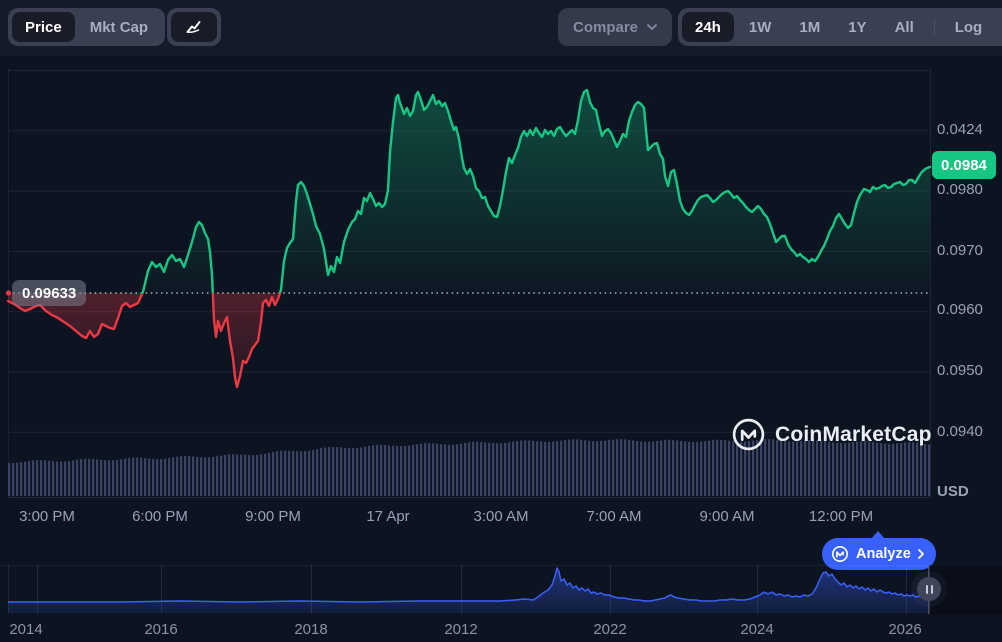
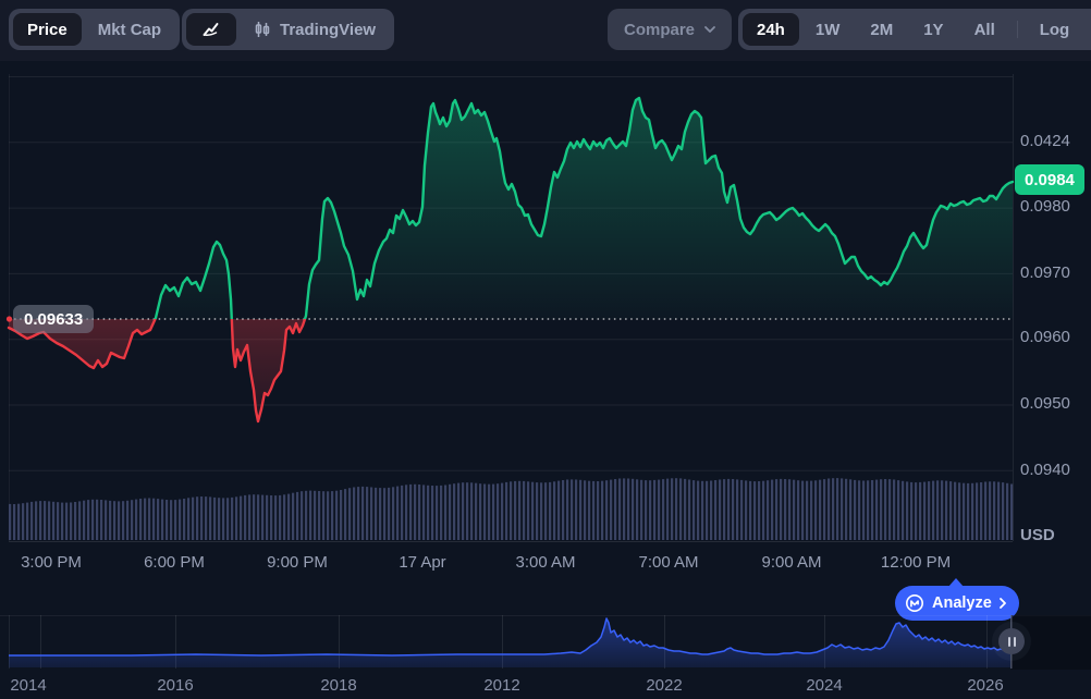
  Price
  Mkt Cap
+ TradingView
  Compare
  24h
  1W
- 1M
+ 2M
  1Y
  All
  Log
  0.09633
- CoinMarketCap
  0.0984
  0.0424
  0.0980
  0.0970
  0.0960
  0.0950
  0.0940
  USD
  3:00 PM
  6:00 PM
  9:00 PM
  17 Apr
  3:00 AM
  7:00 AM
  9:00 AM
  12:00 PM
  Analyze
  2014
  2016
  2018
  2012
  2022
  2024
  2026
